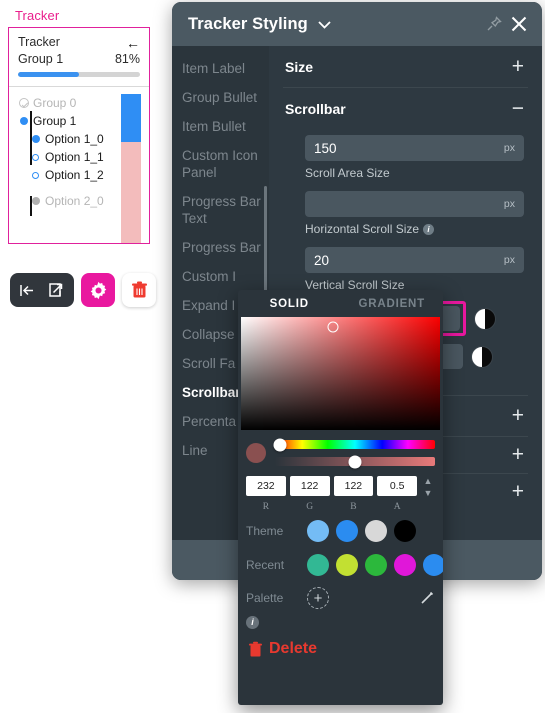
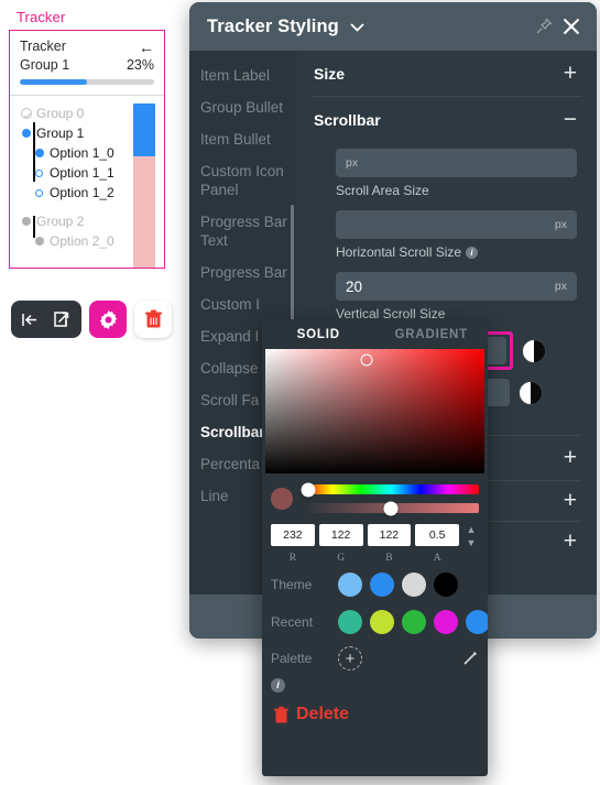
  Tracker
  Tracker
  ←
  Group 1
- 81%
+ 23%
  Group 0
  Group 1
  Option 1_0
  Option 1_1
  Option 1_2
+ Group 2
  Option 2_0
  Tracker Styling
  Item Label
  Group Bullet
  Item Bullet
  Custom Icon Panel
  Progress Bar Text
  Progress Bar
  Custom I
  Expand I
  Collapse
  Scroll Fa
  Scrollba
  Percenta
  Line
  Size
  +
  Scrollbar
  −
- 150
  px
  Scroll Area Size
  px
  Horizontal Scroll Size
  i
  20
  px
  Vertical Scroll Size
  +
  +
  +
  SOLID
  GRADIENT
  232
  R
  122
  G
  122
  B
  0.5
  A
  ▲
  ▼
  Theme
  Recent
  Palette
  +
  i
  Delete
